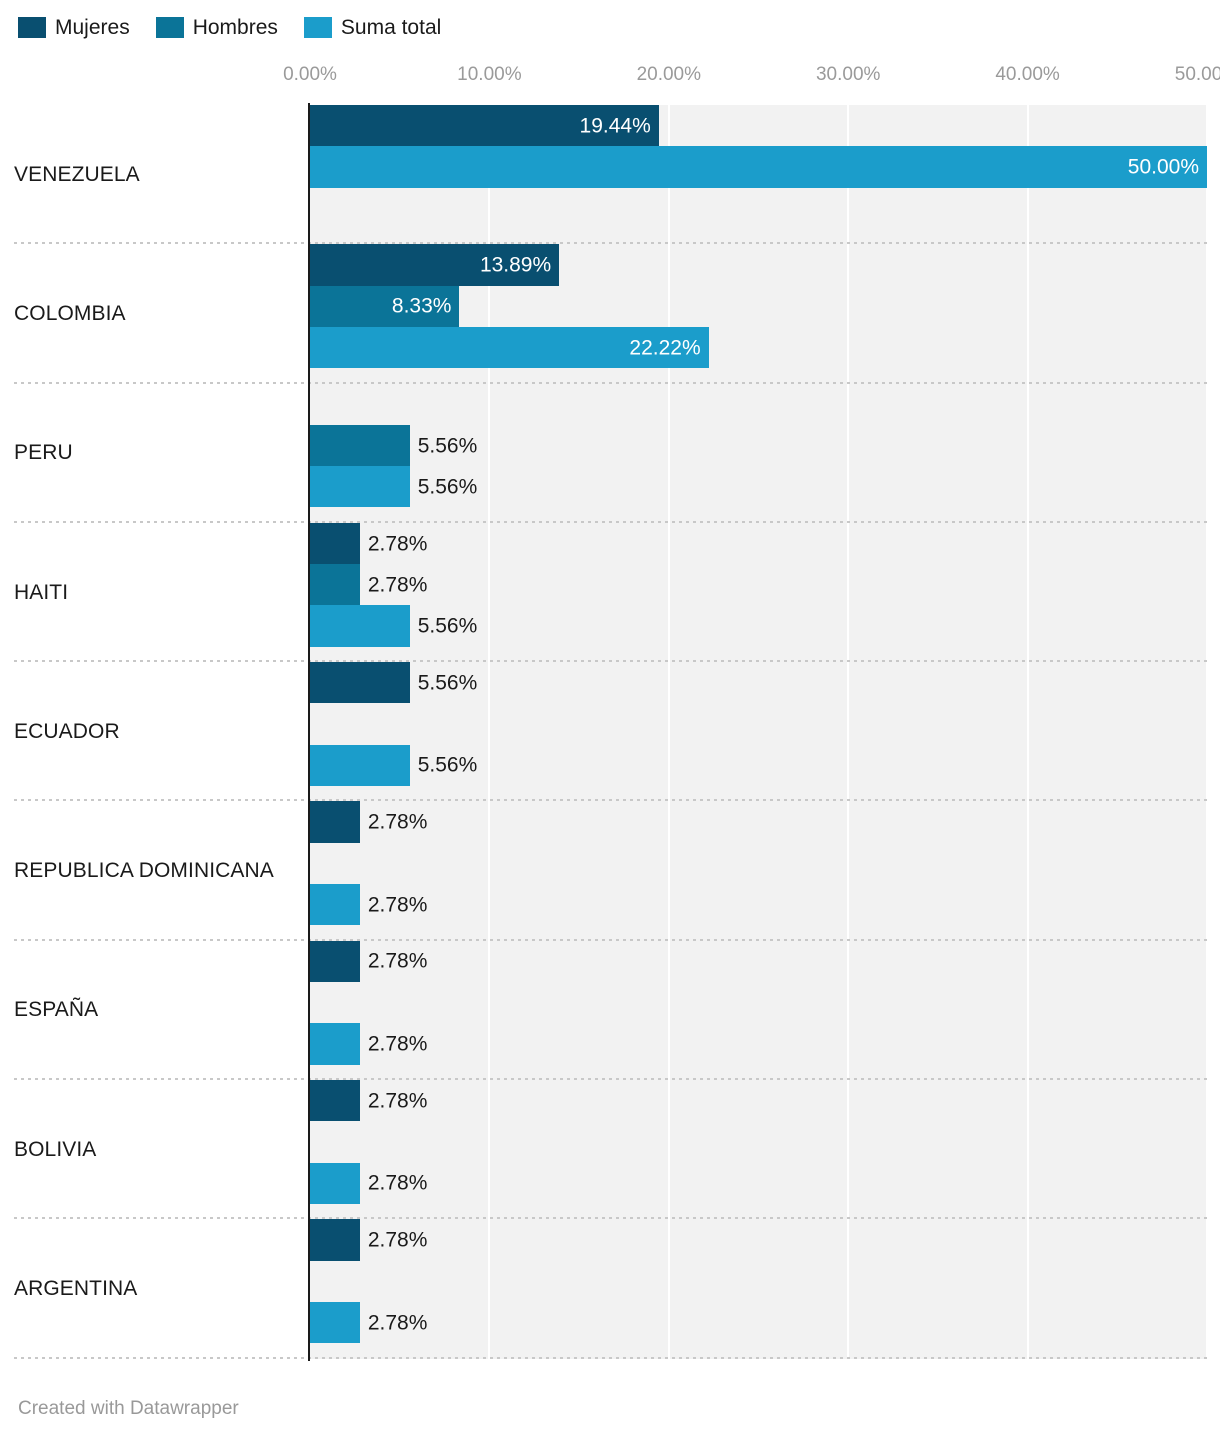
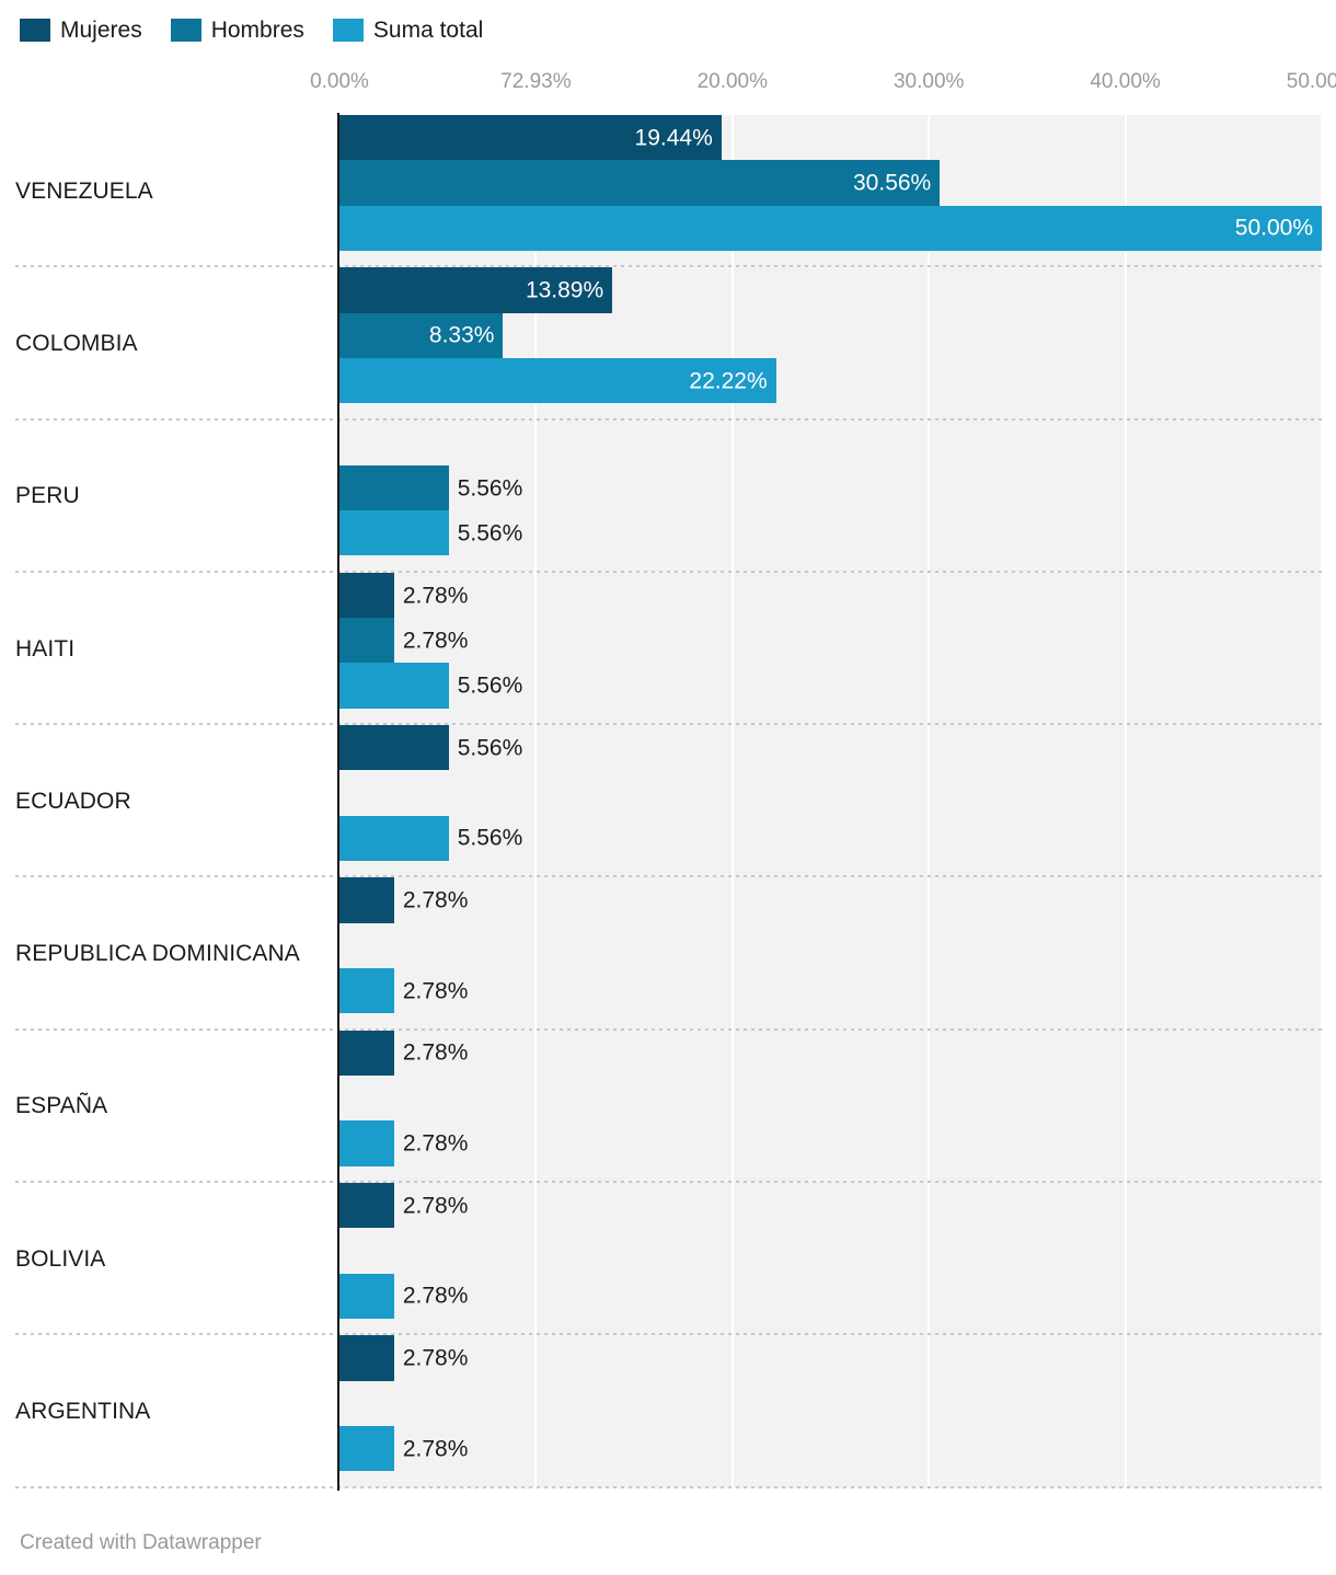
  Mujeres
  Hombres
  Suma total
  0.00%
- 10.00%
+ 72.93%
  20.00%
  30.00%
  40.00%
  50.00
  VENEZUELA
  19.44%
+ 30.56%
  50.00%
  COLOMBIA
  13.89%
  8.33%
  22.22%
  PERU
  5.56%
  5.56%
  HAITI
  2.78%
  2.78%
  5.56%
  ECUADOR
  5.56%
  5.56%
  REPUBLICA DOMINICANA
  2.78%
  2.78%
  ESPAÑA
  2.78%
  2.78%
  BOLIVIA
  2.78%
  2.78%
  ARGENTINA
  2.78%
  2.78%
  Created with Datawrapper
